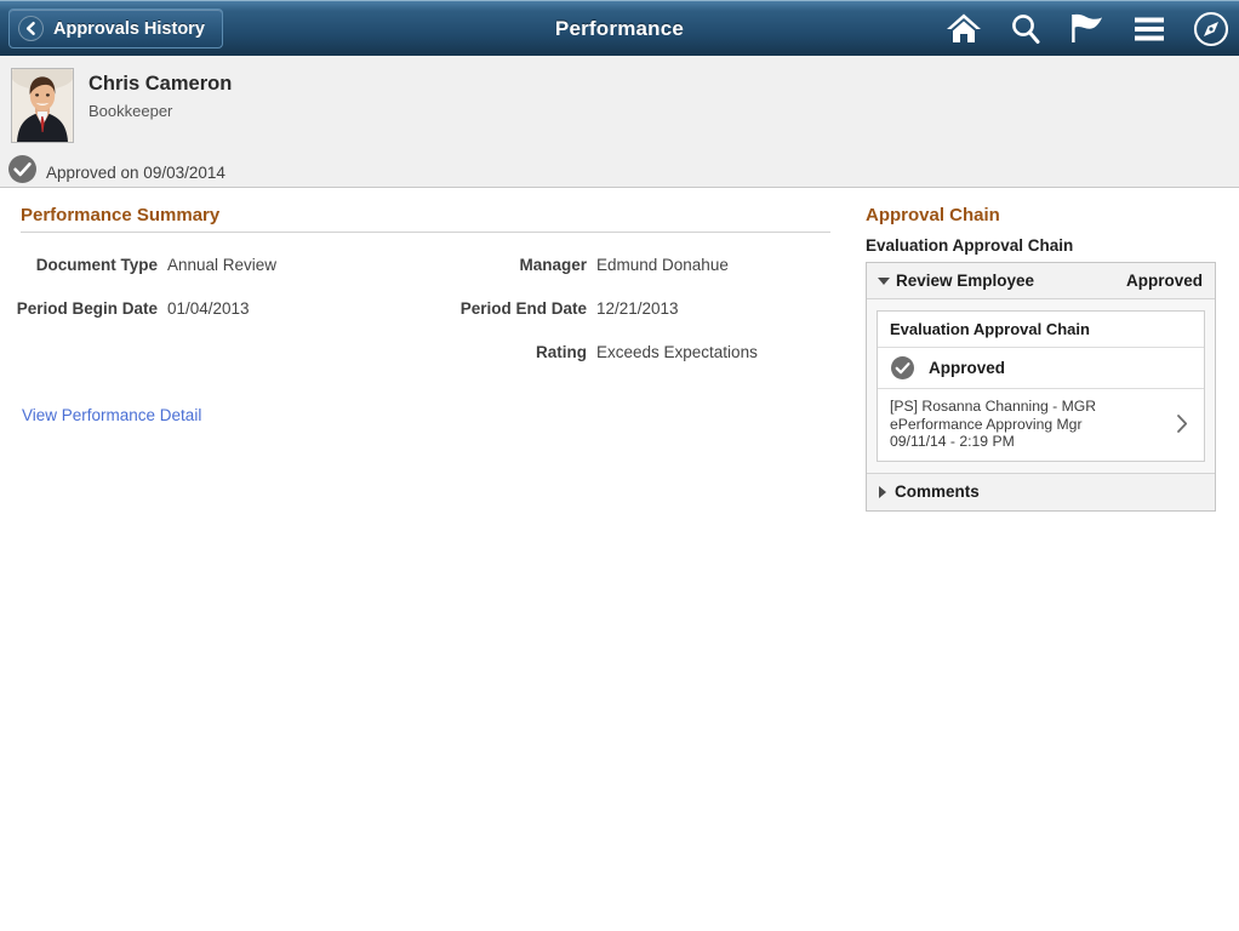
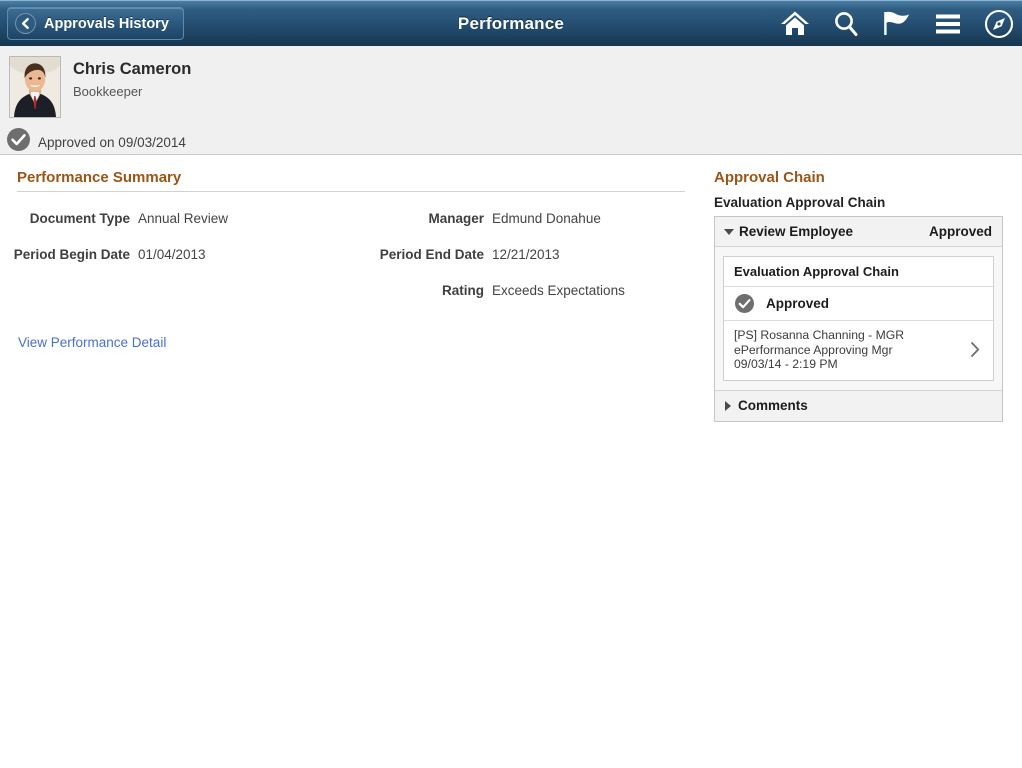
  Approvals History
  Performance
  Chris Cameron
  Bookkeeper
  Approved on 09/03/2014
  Performance Summary
  Document Type
  Annual Review
  Manager
  Edmund Donahue
  Period Begin Date
  01/04/2013
  Period End Date
  12/21/2013
  Rating
  Exceeds Expectations
  View Performance Detail
  Approval Chain
  Evaluation Approval Chain
  Review Employee
  Approved
  Evaluation Approval Chain
  Approved
  [PS] Rosanna Channing - MGR
  ePerformance Approving Mgr
- 09/11/14 - 2:19 PM
+ 09/03/14 - 2:19 PM
  Comments
